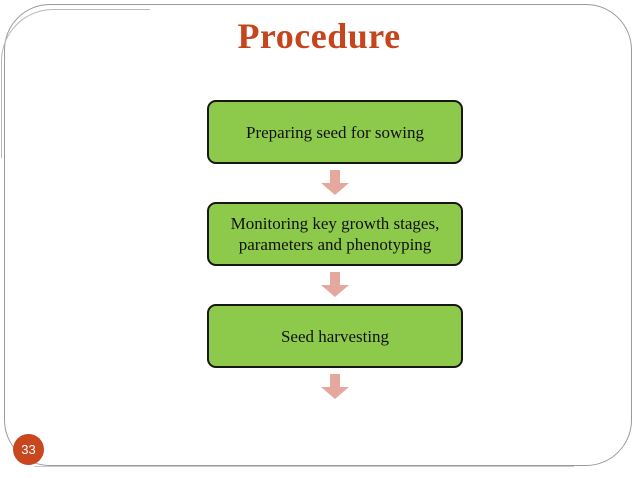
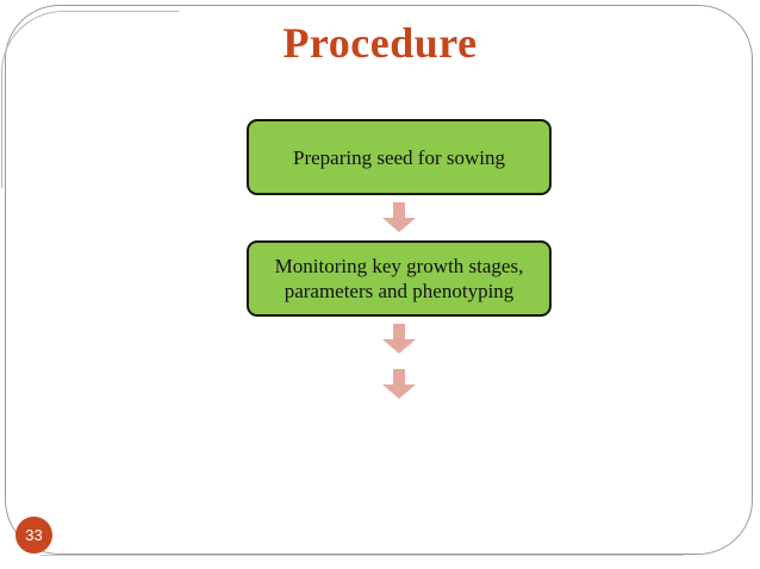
  Procedure
  Preparing seed for sowing
  Monitoring key growth stages,
  parameters and phenotyping
- Seed harvesting
  33
